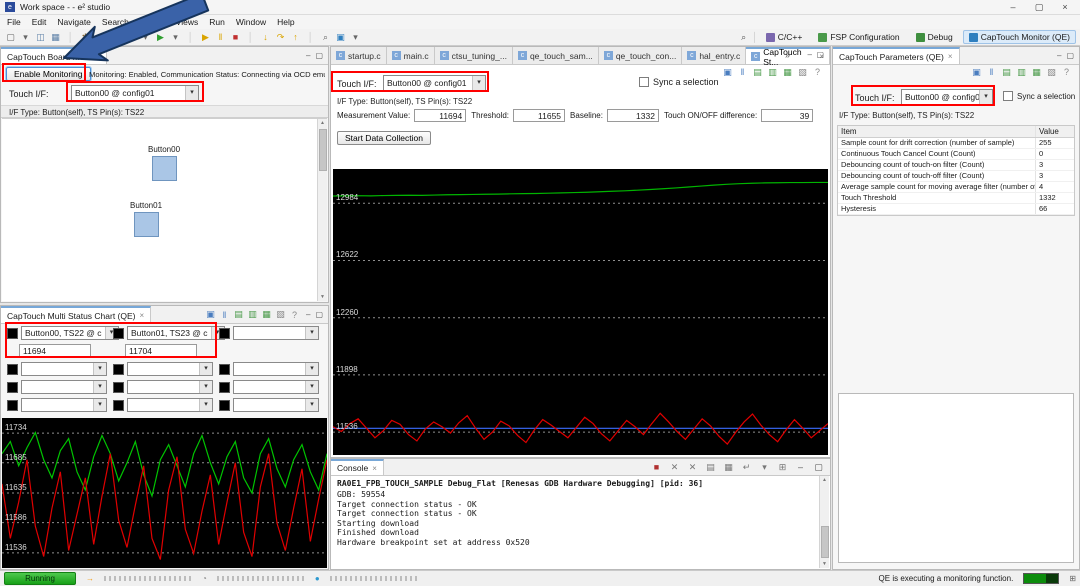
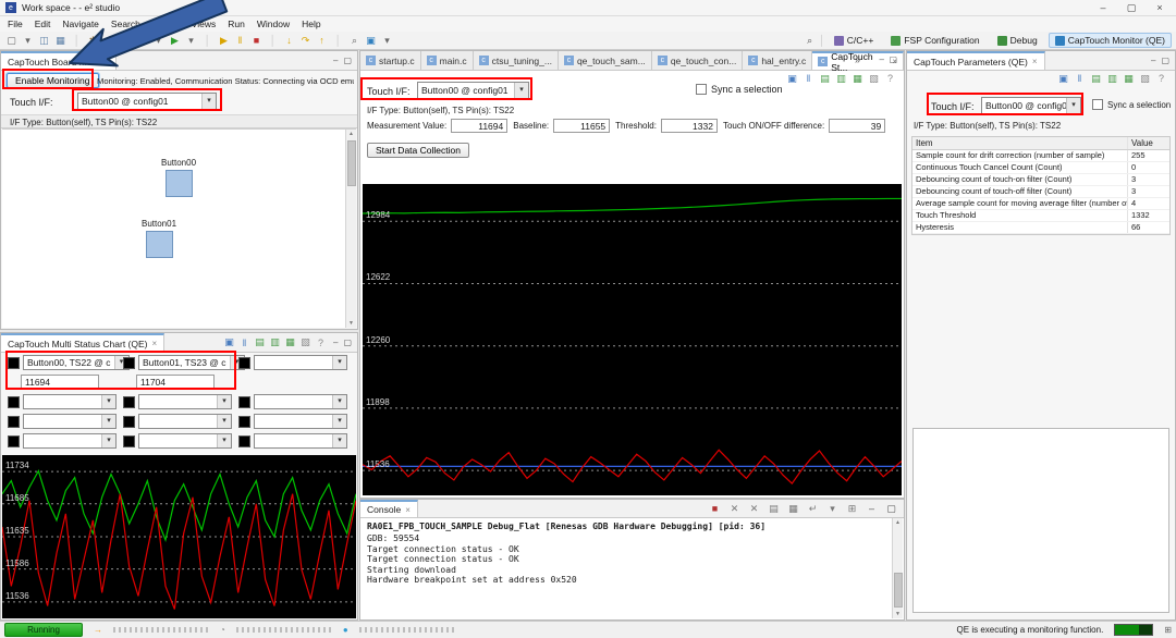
  Work space - - e² studio
  –
  ▢
  ×
  File
  Edit
  Navigate
  Search
  Run
  Window
  Help
  ▢
  ▾
  ◫
  ▦
  ▶
  ▾
  ▶
  ‖
  ■
  ↓
  ↷
  ↑
  ⌕
  ▣
  ▾
  ⌕
  │
  C/C++
  FSP Configuration
  Debug
  CapTouch Monitor (QE)
  –
  ▢
  Enable Monitoring
  Monitoring: Enabled, Communication Status: Connecting via OCD em
  Touch I/F:
  Button00 @ config01
  I/F Type: Button(self), TS Pin(s): TS22
  Button00
  Button01
  CapTouch Multi Status Chart (QE)
  ×
  ▣
  ‖
  ▤
  ▥
  ▦
  ▧
  ?
  –
  ▢
  Button00, TS22 @ c
  Button01, TS23 @ c
  11694
  11704
  11734
  11685
  11635
  11586
  11536
  startup.c
  main.c
  ctsu_tuning_...
  qe_touch_sam...
  qe_touch_con...
  hal_entry.c
  CapTouch St...
  ×
  »
  –
  ▢
  ▣
  ‖
  ▤
  ▥
  ▦
  ▧
  ?
  Touch I/F:
  Button00 @ config01
  Sync a selection
  I/F Type: Button(self), TS Pin(s): TS22
  Measurement Value:
  11694
- Threshold:
+ Baseline:
  11655
- Baseline:
+ Threshold:
  1332
  Touch ON/OFF difference:
  39
  Start Data Collection
  12984
  12622
  12260
  11898
  11536
  Console
  ×
  ■
  ✕
  ✕
  ▤
  ▦
  ↵
  ▾
  ⊞
  –
  ▢
  RA0E1_FPB_TOUCH_SAMPLE Debug_Flat [Renesas GDB Hardware Debugging] [pid: 36]
  GDB: 59554
  Target connection status - OK
  Target connection status - OK
  Starting download
- Finished download
  Hardware breakpoint set at address 0x520
  CapTouch Parameters (QE)
  ×
  –
  ▢
  ▣
  ‖
  ▤
  ▥
  ▦
  ▧
  ?
  Touch I/F:
  Button00 @ config0
  Sync a selection
  I/F Type: Button(self), TS Pin(s): TS22
  Item
  Value
  Sample count for drift correction (number of sample)
  255
  Continuous Touch Cancel Count (Count)
  0
  Debouncing count of touch-on filter (Count)
  3
  Debouncing count of touch-off filter (Count)
  3
  Average sample count for moving average filter (number of
  4
  Touch Threshold
  1332
  Hysteresis
  66
  Running
  →
  ◔
  ●
  QE is executing a monitoring function.
  ⊞
